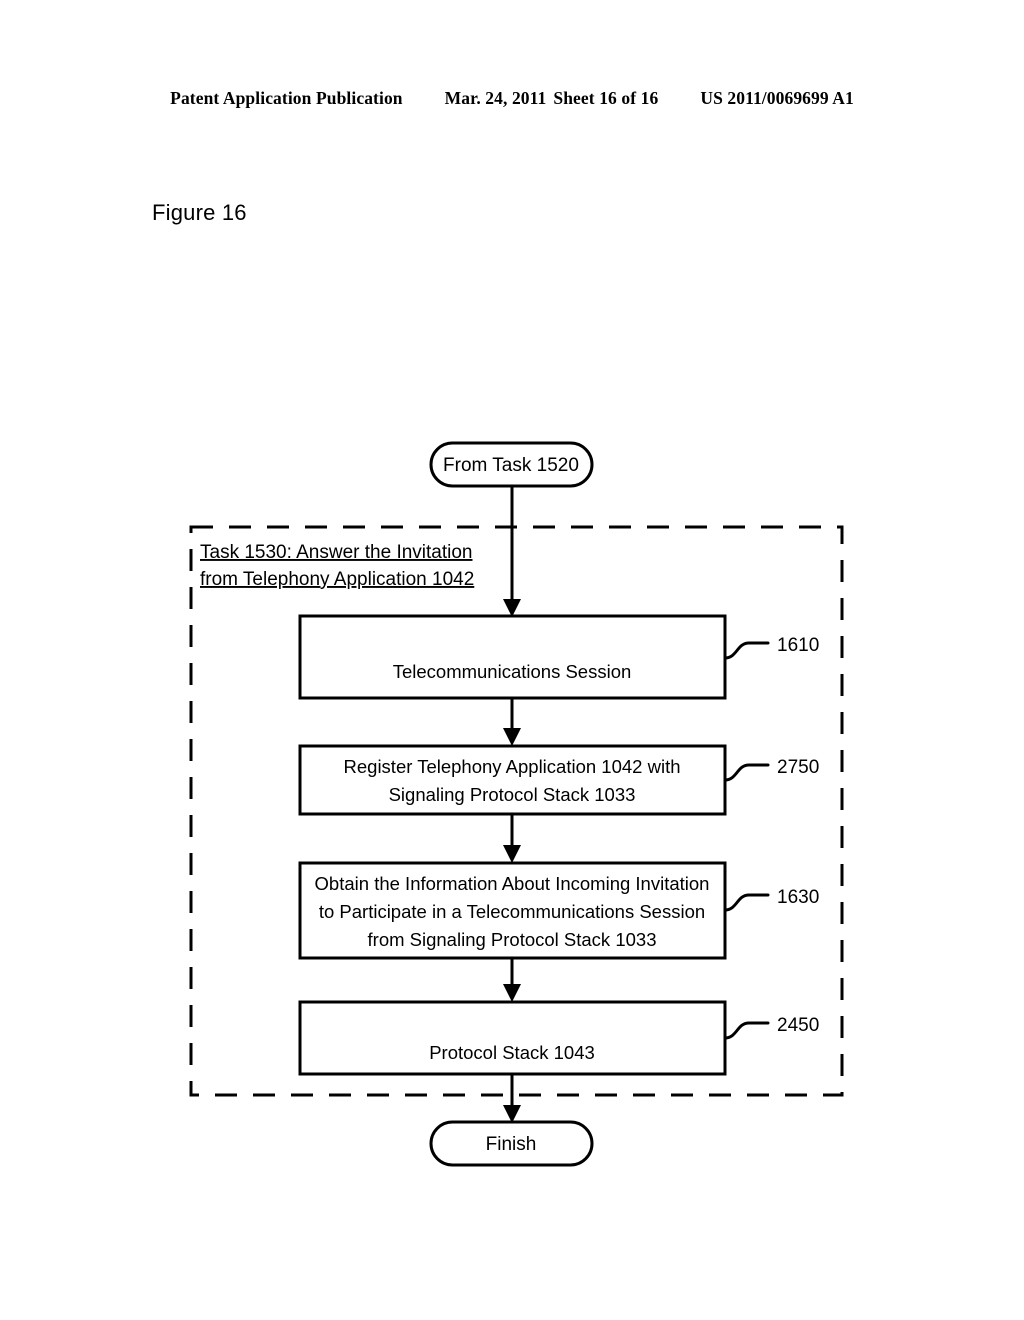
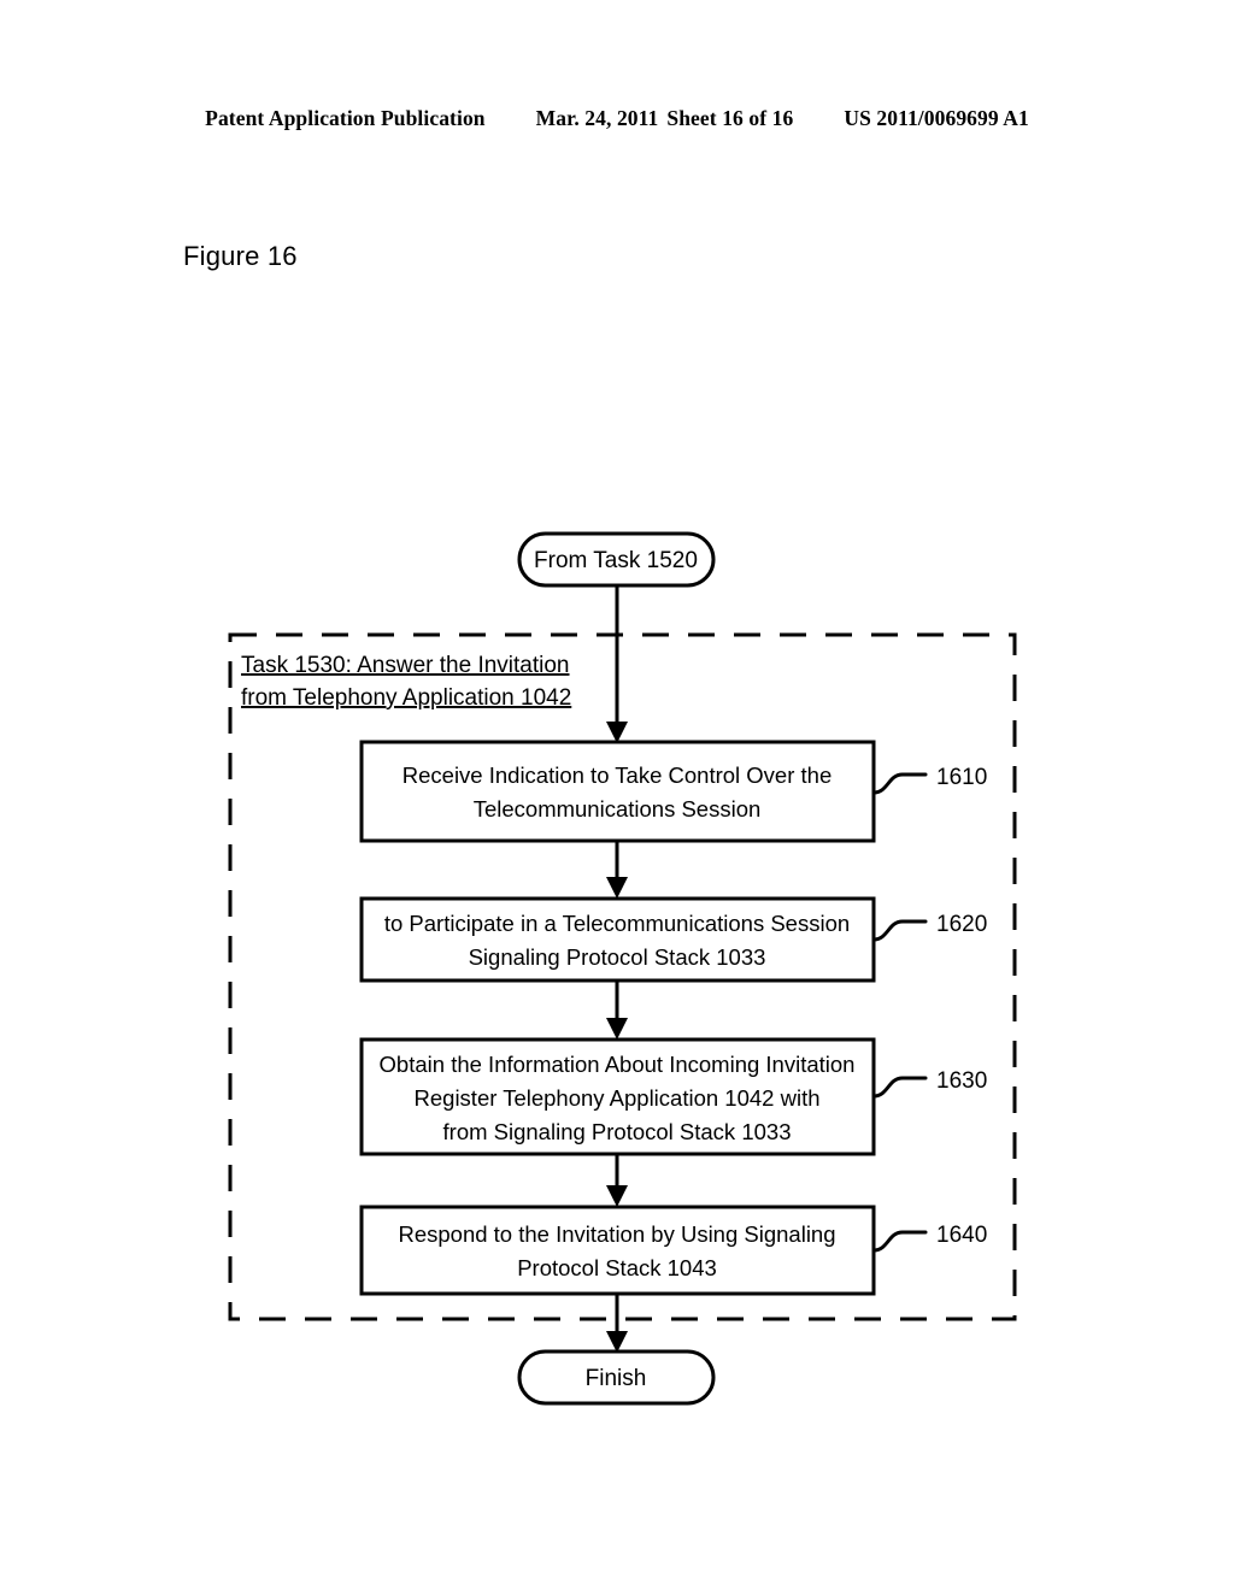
  Patent Application Publication
  Mar. 24, 2011
  Sheet 16 of 16
  US 2011/0069699 A1
  Figure 16
  Task 1530: Answer the Invitation
  from Telephony Application 1042
  From Task 1520
+ Receive Indication to Take Control Over the
  Telecommunications Session
  1610
- Register Telephony Application 1042 with
+ to Participate in a Telecommunications Session
  Signaling Protocol Stack 1033
- 2750
+ 1620
  Obtain the Information About Incoming Invitation
- to Participate in a Telecommunications Session
+ Register Telephony Application 1042 with
  from Signaling Protocol Stack 1033
  1630
+ Respond to the Invitation by Using Signaling
  Protocol Stack 1043
- 2450
+ 1640
  Finish
